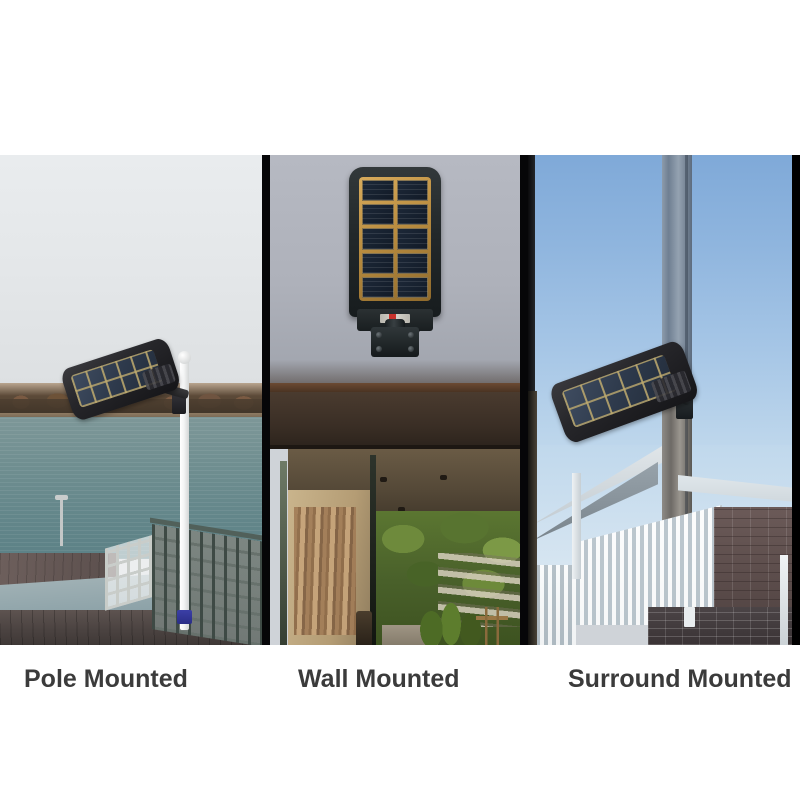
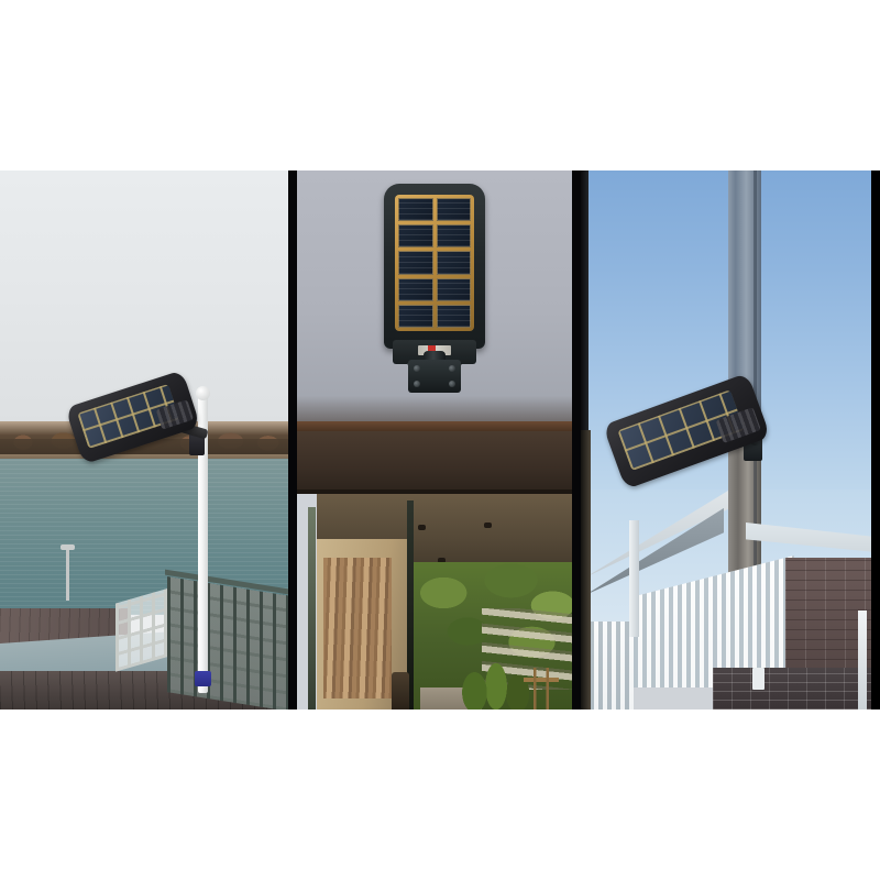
- Pole Mounted
- Wall Mounted
- Surround Mounted
